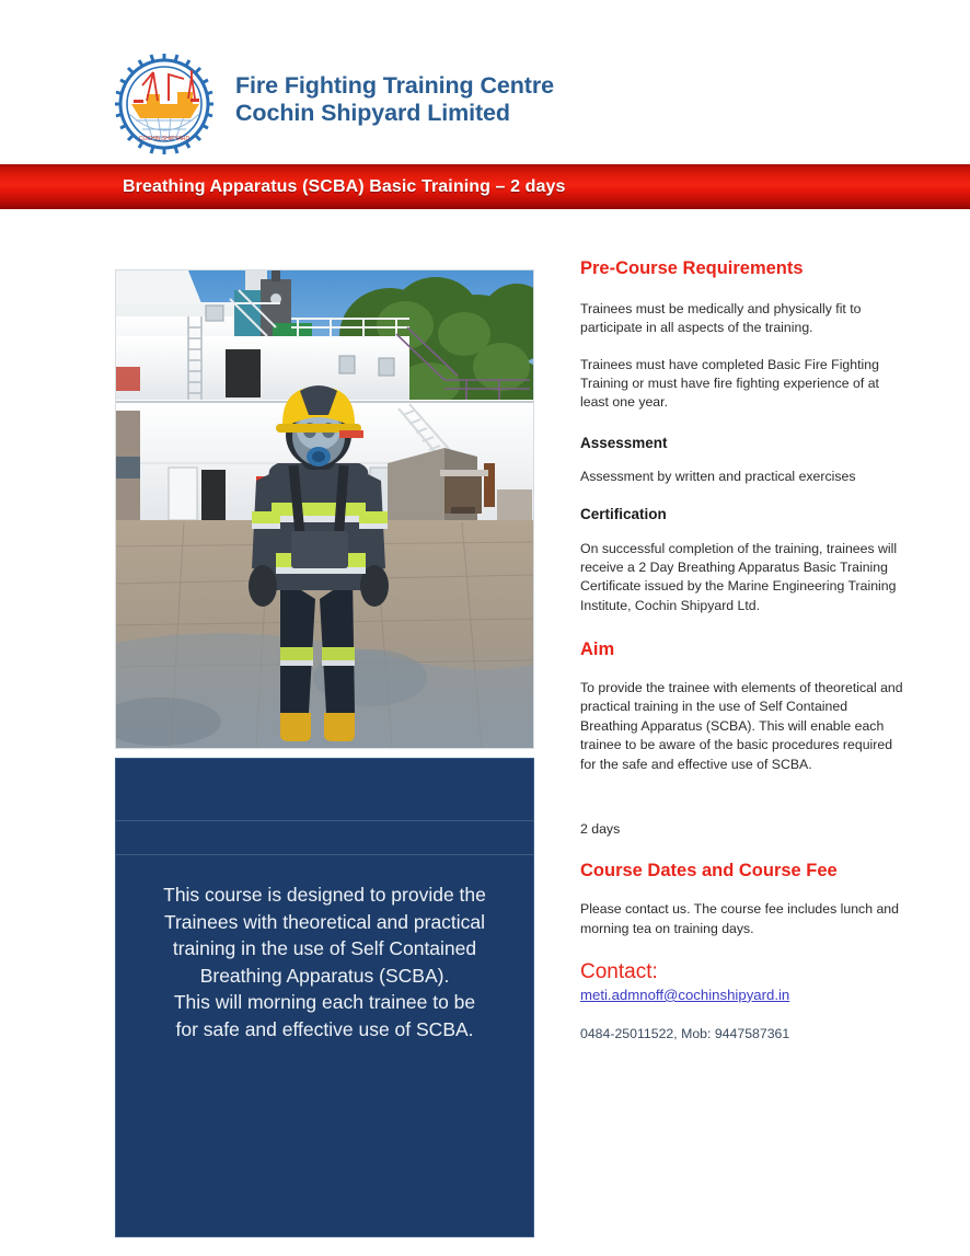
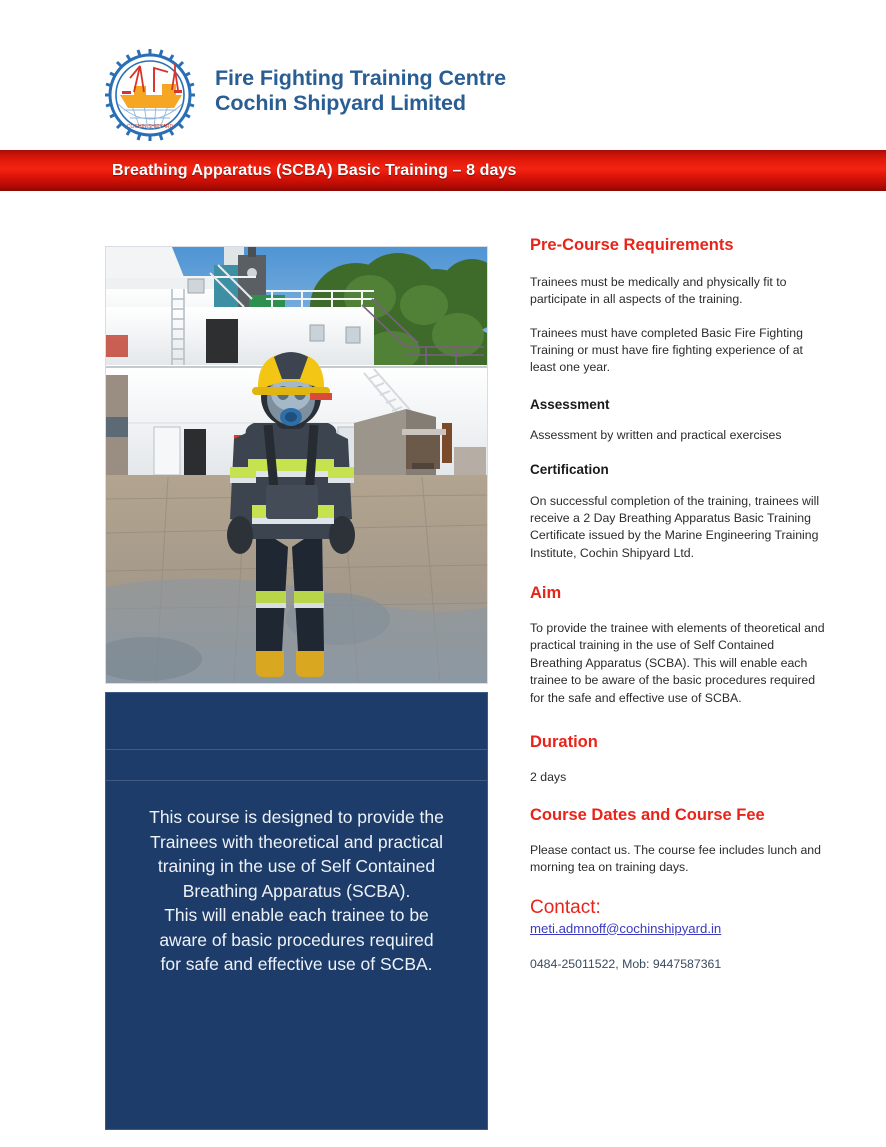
  Fire Fighting Training Centre
  Cochin Shipyard Limited
- Breathing Apparatus (SCBA) Basic Training – 2 days
+ Breathing Apparatus (SCBA) Basic Training – 8 days
  This course is designed to provide the
  Trainees with theoretical and practical
  training in the use of Self Contained
  Breathing Apparatus (SCBA).
- This will morning each trainee to be
+ This will enable each trainee to be
+ aware of basic procedures required
  for safe and effective use of SCBA.
  Pre-Course Requirements
  Trainees must be medically and physically fit to participate in all aspects of the training.
  Trainees must have completed Basic Fire Fighting Training or must have fire fighting experience of at least one year.
  Assessment
  Assessment by written and practical exercises
  Certification
  On successful completion of the training, trainees will receive a 2 Day Breathing Apparatus Basic Training Certificate issued by the Marine Engineering Training Institute, Cochin Shipyard Ltd.
  Aim
  To provide the trainee with elements of theoretical and practical training in the use of Self Contained Breathing Apparatus (SCBA). This will enable each trainee to be aware of the basic procedures required for the safe and effective use of SCBA.
+ Duration
  2 days
  Course Dates and Course Fee
  Please contact us. The course fee includes lunch and morning tea on training days.
  Contact:
  meti.admnoff@cochinshipyard.in
  0484-25011522, Mob: 9447587361
